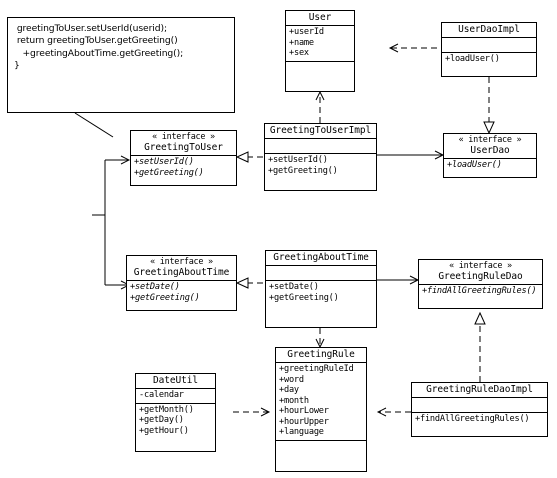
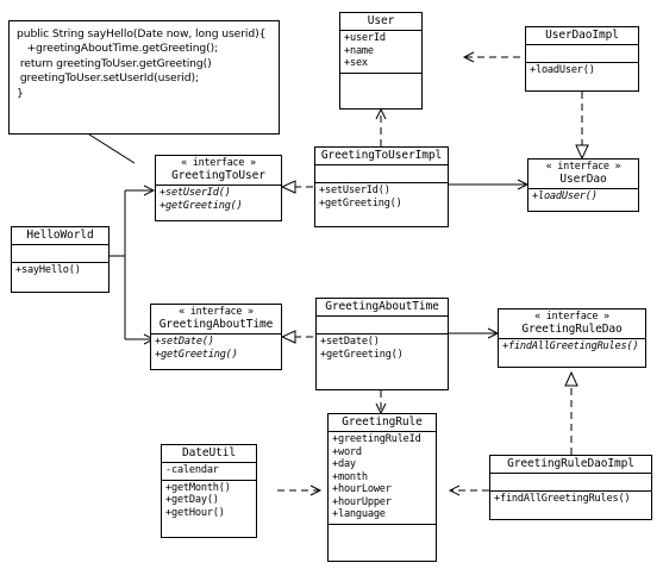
+ public String sayHello(Date now, long userid){
- greetingToUser.setUserId(userid);
+ +greetingAboutTime.getGreeting();
  return greetingToUser.getGreeting()
- +greetingAboutTime.getGreeting();
+ greetingToUser.setUserId(userid);
  }
  User
  +userId
  +name
  +sex
  UserDaoImpl
  +loadUser()
  « interface »
  UserDao
  +loadUser()
  « interface »
  GreetingToUser
  +setUserId()
  +getGreeting()
  GreetingToUserImpl
  +setUserId()
  +getGreeting()
+ HelloWorld
+ +sayHello()
  « interface »
  GreetingAboutTime
  +setDate()
  +getGreeting()
  GreetingAboutTime
  +setDate()
  +getGreeting()
  « interface »
  GreetingRuleDao
  +findAllGreetingRules()
  GreetingRule
  +greetingRuleId
  +word
  +day
  +month
  +hourLower
  +hourUpper
  +language
  DateUtil
  -calendar
  +getMonth()
  +getDay()
  +getHour()
  GreetingRuleDaoImpl
  +findAllGreetingRules()
